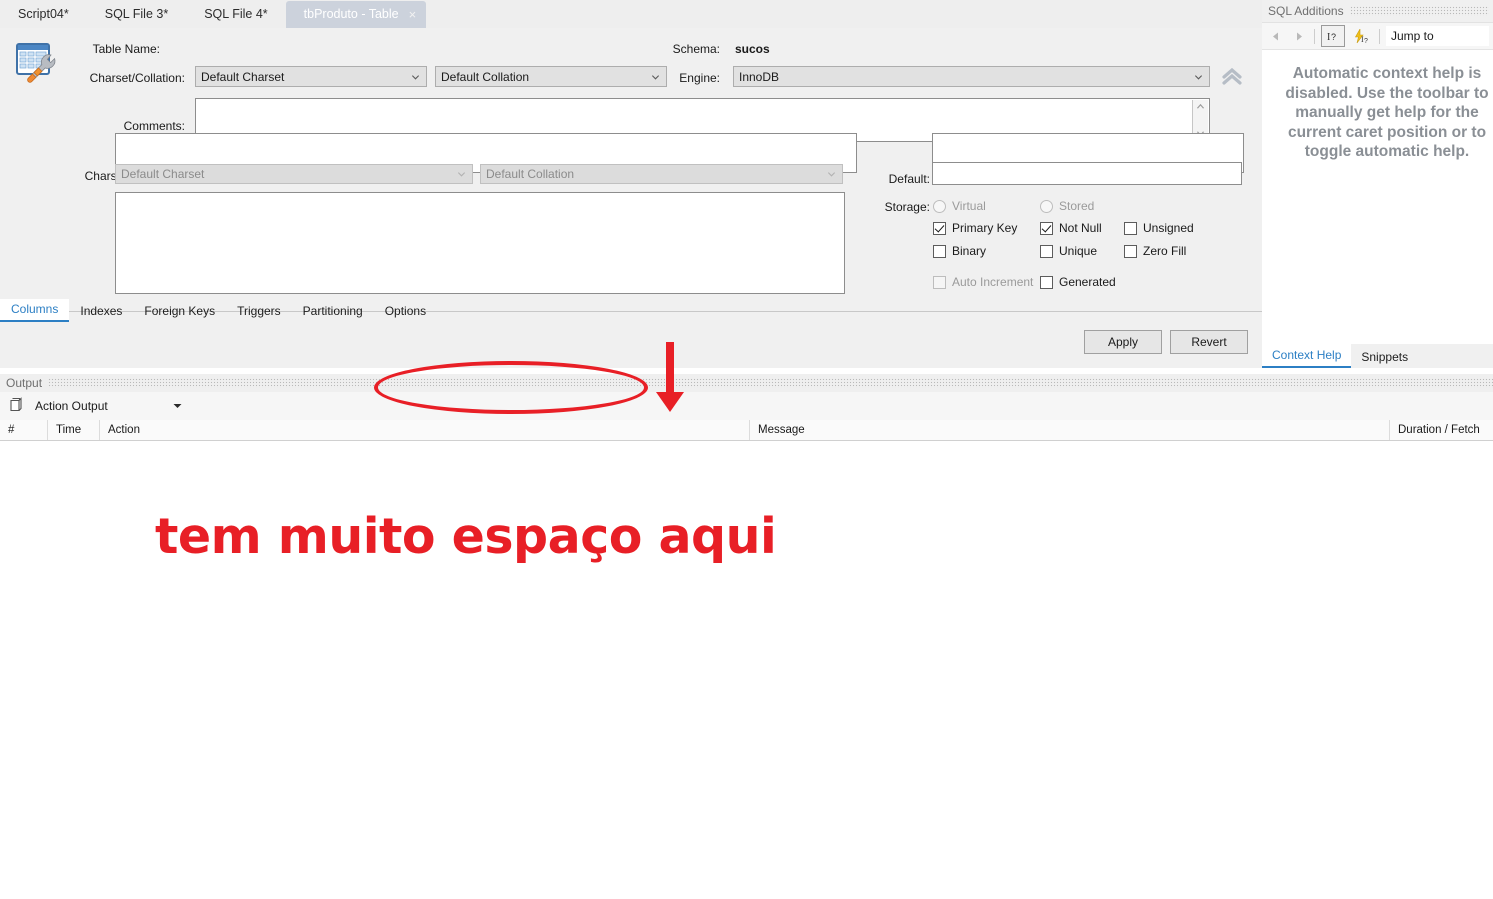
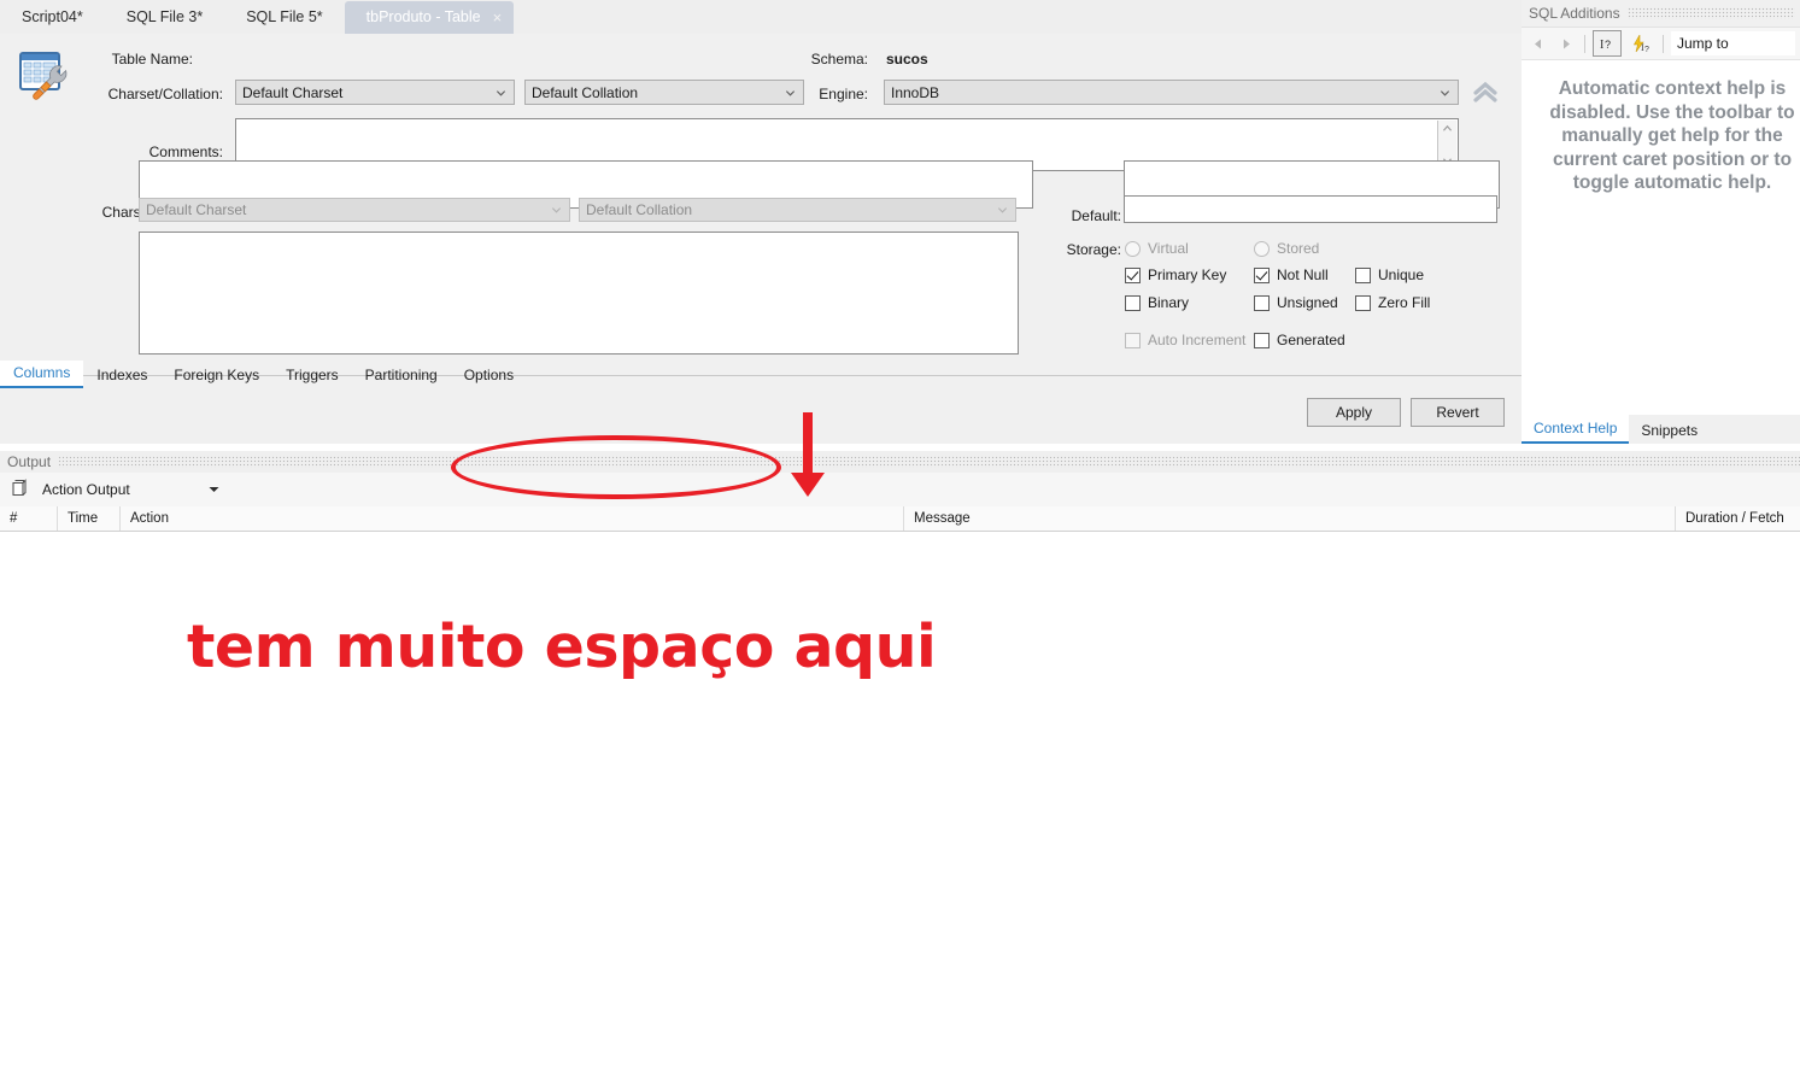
  Script04*
  SQL File 3*
- SQL File 4*
+ SQL File 5*
  tbProduto - Table
  ×
  Table Name:
  Charset/Collation:
  Default Charset
  Default Collation
  Schema:
  sucos
  Engine:
  InnoDB
  Comments:
  Default Charset
  Default Collation
  Default:
  Storage:
  Virtual
  Stored
  Primary Key
  Not Null
- Unsigned
+ Unique
  Binary
- Unique
+ Unsigned
  Zero Fill
  Auto Increment
  Generated
  Columns
  Indexes
  Foreign Keys
  Triggers
  Partitioning
  Options
  Apply
  Revert
  SQL Additions
  I
  ?
  I
  Jump to
  Automatic context help is
  disabled. Use the toolbar to
  manually get help for the
  current caret position or to
  toggle automatic help.
  Context Help
  Snippets
  Output
  Action Output
  #
  Time
  Action
  Message
  Duration / Fetch
  tem muito espaço aqui
